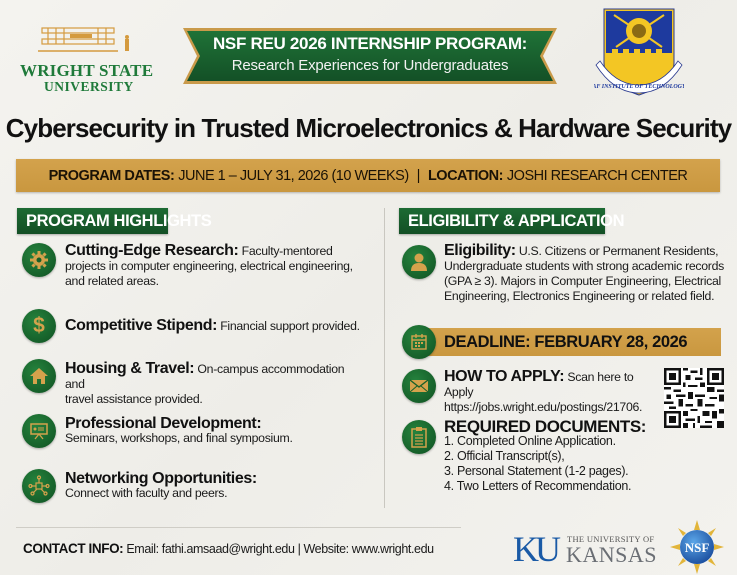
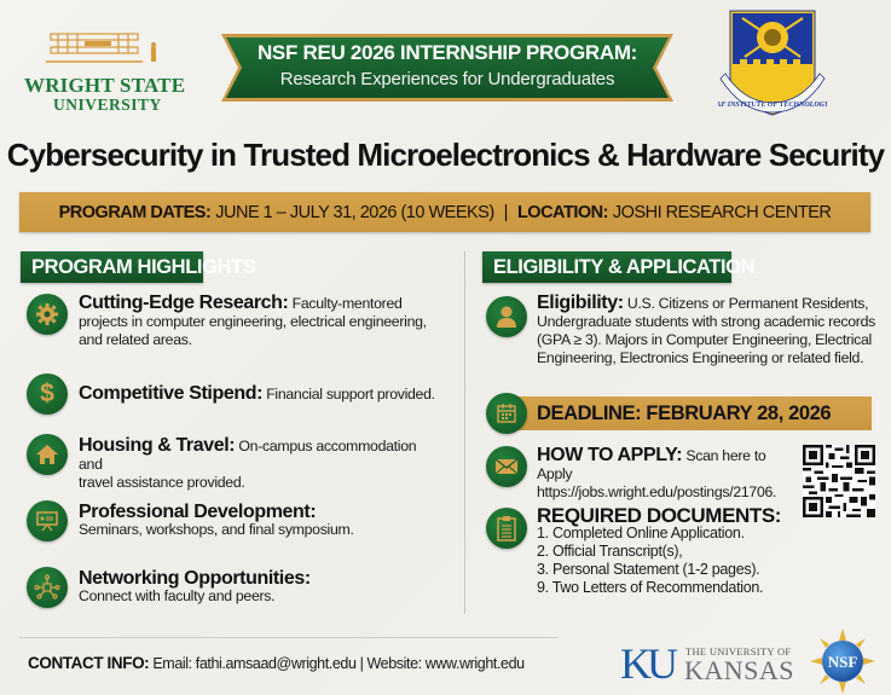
  WRIGHT STATE
  UNIVERSITY
  NSF REU 2026 INTERNSHIP PROGRAM:
  Research Experiences for Undergraduates
  Cybersecurity in Trusted Microelectronics & Hardware Security
  PROGRAM DATES:
  JUNE 1 – JULY 31, 2026 (10 WEEKS)
  |
  LOCATION:
  JOSHI RESEARCH CENTER
  PROGRAM HIGHLIGHTS
  ELIGIBILITY & APPLICATION
  Cutting-Edge Research: Faculty-mentored
  projects in computer engineering, electrical engineering, and related areas.
  $
  Competitive Stipend: Financial support provided.
  Housing & Travel: On-campus accommodation and
  travel assistance provided.
  Professional Development:
  Seminars, workshops, and final symposium.
  Networking Opportunities:
  Connect with faculty and peers.
  Eligibility: U.S. Citizens or Permanent Residents,
  Undergraduate students with strong academic records (GPA ≥ 3). Majors in Computer Engineering, Electrical Engineering, Electronics Engineering or related field.
  DEADLINE: FEBRUARY 28, 2026
  HOW TO APPLY: Scan here to Apply
  https://jobs.wright.edu/postings/21706.
  REQUIRED DOCUMENTS:
  1. Completed Online Application.
  2. Official Transcript(s),
  3. Personal Statement (1-2 pages).
- 4. Two Letters of Recommendation.
+ 9. Two Letters of Recommendation.
  CONTACT INFO: Email: fathi.amsaad@wright.edu | Website: www.wright.edu
  KU
  THE UNIVERSITY OF
  KANSAS
  NSF
